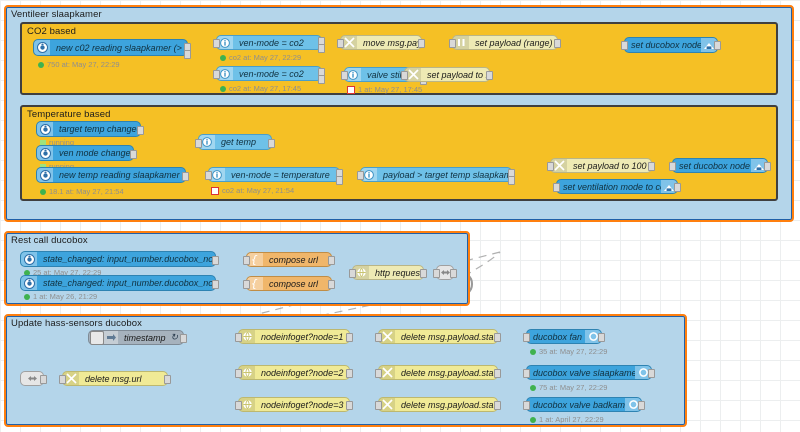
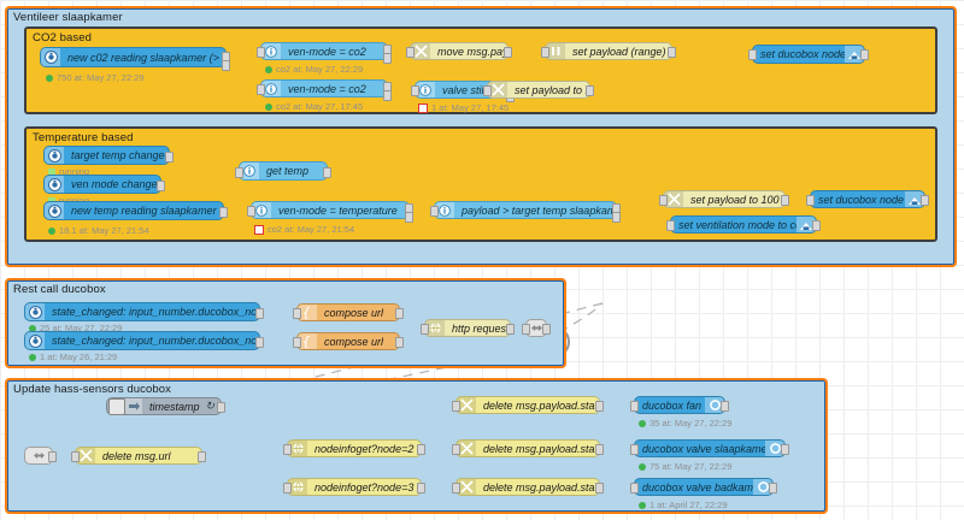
  Ventileer slaapkamer
  CO2 based
  Temperature based
  new c02 reading slaapkamer (>
  750 at: May 27, 22:29
  ven-mode = co2
  co2 at: May 27, 22:29
  ven-mode = co2
  co2 at: May 27, 17:45
  set payload (range)
  1 at: May 27, 17:45
  set ducobox node
  target temp change
  running
  ven mode change
  new temp reading slaapkamer
  18.1 at: May 27, 21:54
  get temp
  ven-mode = temperature
  co2 at: May 27, 21:54
  payload > target temp slaapka
  set payload to 100
  set ducobox node
  set ventilation mode to c
  Rest call ducobox
  state_changed: input_number.ducobox_no
  25 at: May 27, 22:29
  state_changed: input_number.ducobox_no
  1 at: May 26, 21:29
  {
  compose url
  {
  compose url
  http reques
  Update hass-sensors ducobox
  timestamp
  ↻
  delete msg.url
- nodeinfoget?node=1
  nodeinfoget?node=2
  nodeinfoget?node=3
  delete msg.payload.sta
  delete msg.payload.sta
  delete msg.payload.sta
  ducobox fan
  35 at: May 27, 22:29
  ducobox valve slaapkame
  75 at: May 27, 22:29
  ducobox valve badkam
  1 at: April 27, 22:29
